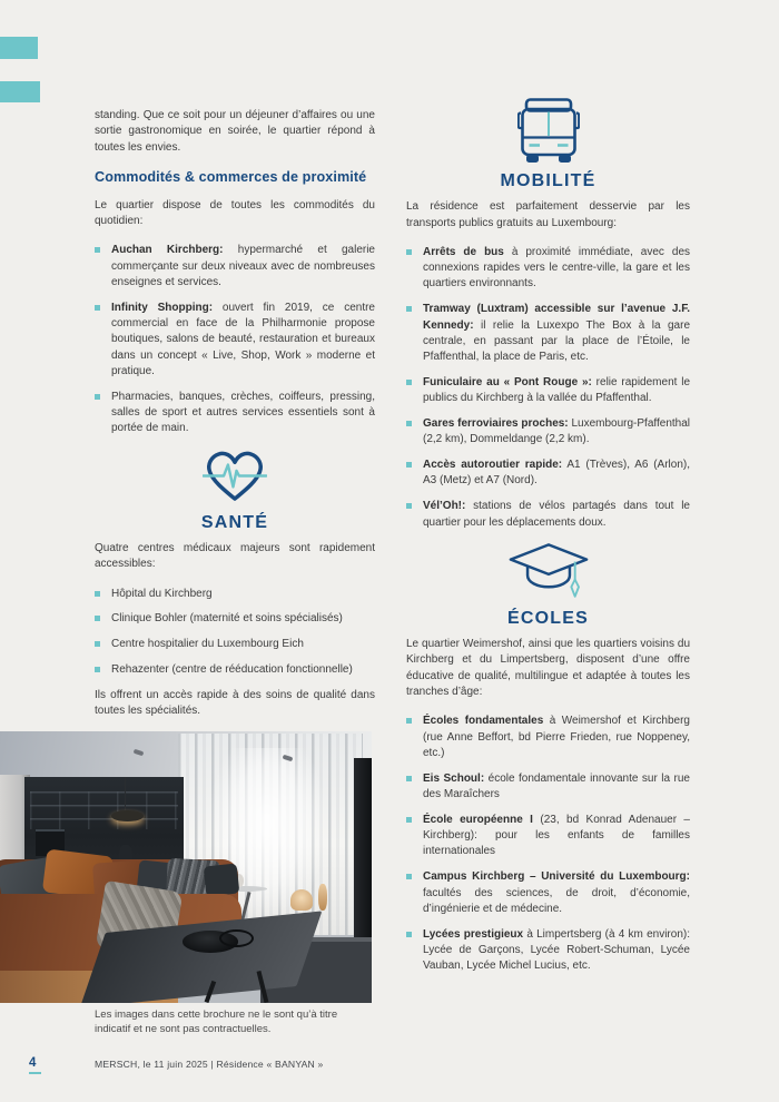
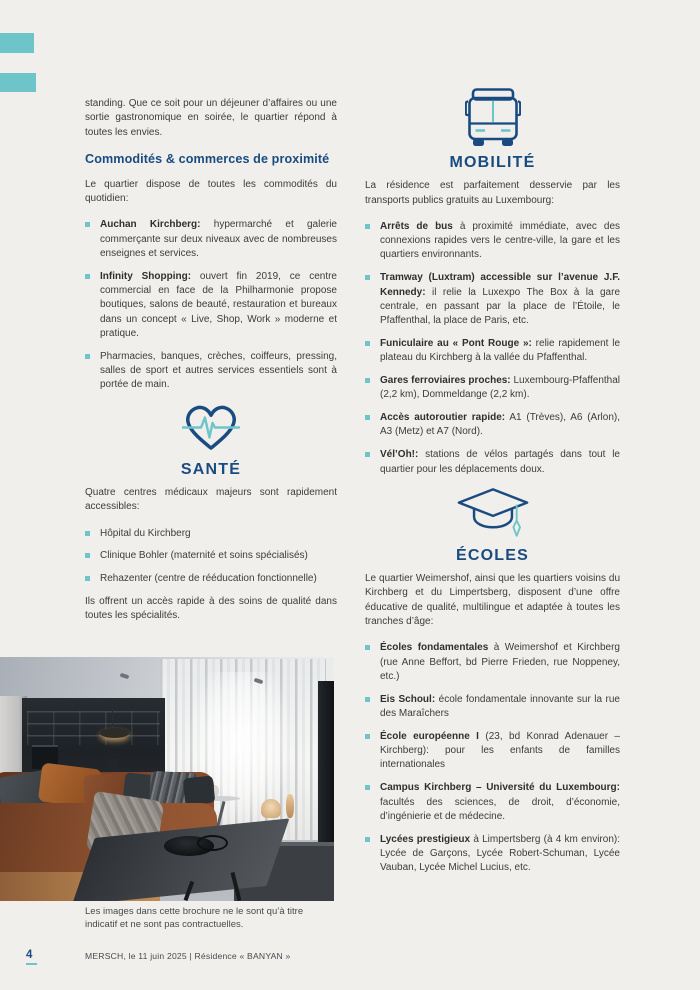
  standing. Que ce soit pour un déjeuner d’affaires ou une sortie gastronomique en soirée, le quartier répond à toutes les envies.
  Commodités & commerces de proximité
  Le quartier dispose de toutes les commodités du quotidien:
  Auchan Kirchberg: hypermarché et galerie commerçante sur deux niveaux avec de nombreuses enseignes et services.
  Infinity Shopping: ouvert fin 2019, ce centre commercial en face de la Philharmonie propose boutiques, salons de beauté, restauration et bureaux dans un concept « Live, Shop, Work » moderne et pratique.
  Pharmacies, banques, crèches, coiffeurs, pressing, salles de sport et autres services essentiels sont à portée de main.
  SANTÉ
  Quatre centres médicaux majeurs sont rapidement accessibles:
  Hôpital du Kirchberg
  Clinique Bohler (maternité et soins spécialisés)
- Centre hospitalier du Luxembourg Eich
  Rehazenter (centre de rééducation fonctionnelle)
  Ils offrent un accès rapide à des soins de qualité dans toutes les spécialités.
  MOBILITÉ
  La résidence est parfaitement desservie par les transports publics gratuits au Luxembourg:
  Arrêts de bus à proximité immédiate, avec des connexions rapides vers le centre-ville, la gare et les quartiers environnants.
  Tramway (Luxtram) accessible sur l’avenue J.F. Kennedy: il relie la Luxexpo The Box à la gare centrale, en passant par la place de l’Étoile, le Pfaffenthal, la place de Paris, etc.
- Funiculaire au « Pont Rouge »: relie rapidement le publics du Kirchberg à la vallée du Pfaffenthal.
+ Funiculaire au « Pont Rouge »: relie rapidement le plateau du Kirchberg à la vallée du Pfaffenthal.
  Gares ferroviaires proches: Luxembourg-Pfaffenthal (2,2 km), Dommeldange (2,2 km).
  Accès autoroutier rapide: A1 (Trèves), A6 (Arlon), A3 (Metz) et A7 (Nord).
  Vél’Oh!: stations de vélos partagés dans tout le quartier pour les déplacements doux.
  ÉCOLES
  Le quartier Weimershof, ainsi que les quartiers voisins du Kirchberg et du Limpertsberg, disposent d’une offre éducative de qualité, multilingue et adaptée à toutes les tranches d’âge:
  Écoles fondamentales à Weimershof et Kirchberg (rue Anne Beffort, bd Pierre Frieden, rue Noppeney, etc.)
  Eis Schoul: école fondamentale innovante sur la rue des Maraîchers
  École européenne I (23, bd Konrad Adenauer – Kirchberg): pour les enfants de familles internationales
  Campus Kirchberg – Université du Luxembourg: facultés des sciences, de droit, d’économie, d’ingénierie et de médecine.
  Lycées prestigieux à Limpertsberg (à 4 km environ): Lycée de Garçons, Lycée Robert-Schuman, Lycée Vauban, Lycée Michel Lucius, etc.
  Les images dans cette brochure ne le sont qu’à titre indicatif et ne sont pas contractuelles.
  4
  MERSCH, le 11 juin 2025 | Résidence « BANYAN »
